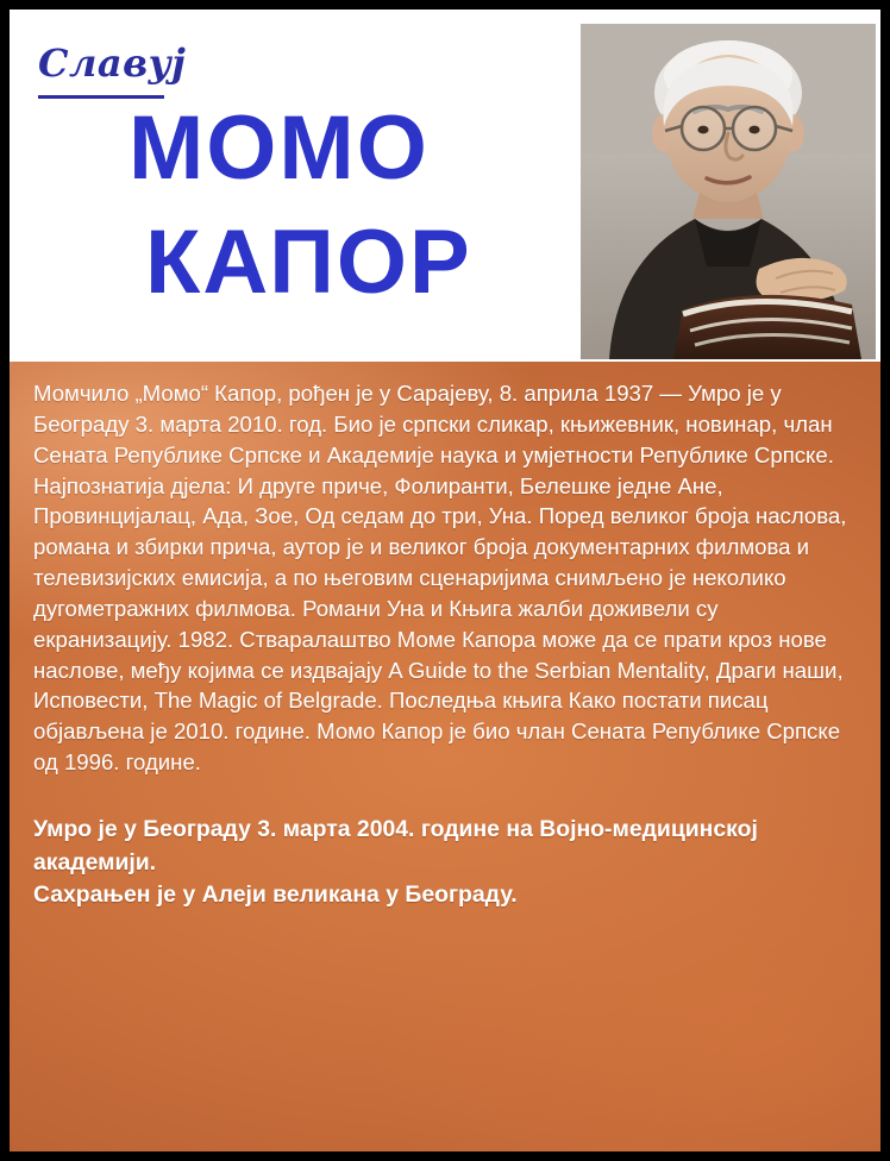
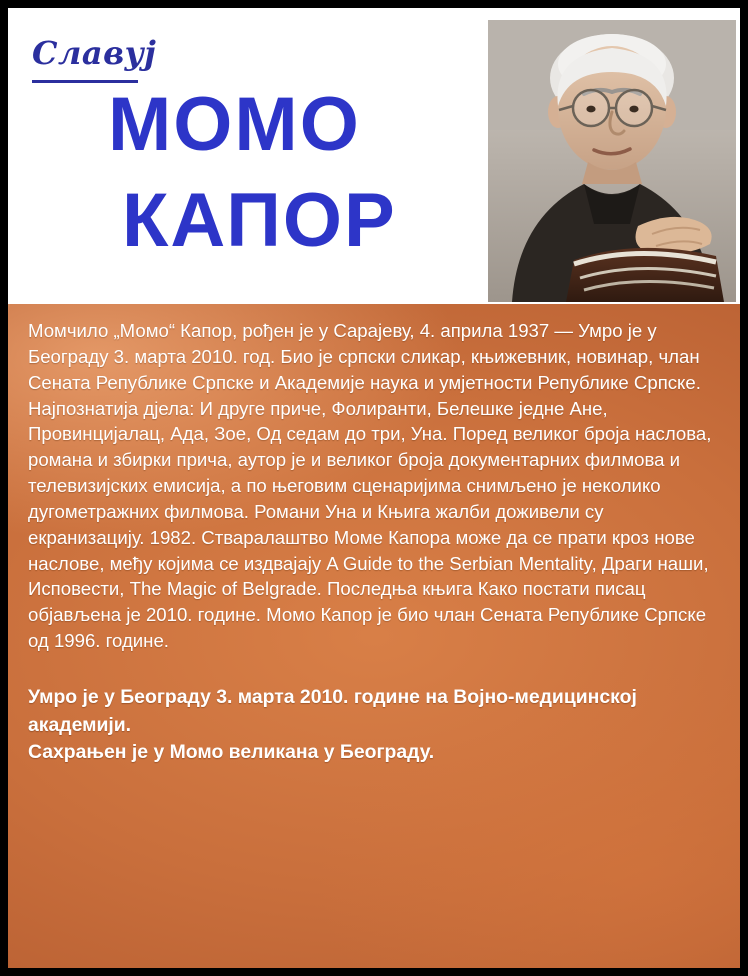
  Славуј
  МОМО
  КАПОР
- Момчило „Момо“ Капор, рођен је у Сарајеву, 8. априла 1937 — Умро је у Београду 3. марта 2010. год. Био је српски сликар, књижевник, новинар, члан Сената Републике Српске и Академије наука и умјетности Републике Српске.
+ Момчило „Момо“ Капор, рођен је у Сарајеву, 4. априла 1937 — Умро је у Београду 3. марта 2010. год. Био је српски сликар, књижевник, новинар, члан Сената Републике Српске и Академије наука и умјетности Републике Српске.
  Најпознатија дјела: И друге приче, Фолиранти, Белешке једне Ане, Провинцијалац, Ада, Зое, Од седам до три, Уна. Поред великог броја наслова, романа и збирки прича, аутор је и великог броја документарних филмова и телевизијских емисија, а по његовим сценаријима снимљено је неколико дугометражних филмова. Романи Уна и Књига жалби доживели су екранизацију. 1982. Стваралаштво Моме Капора може да се прати кроз нове наслове, међу којима се издвајају A Guide to the Serbian Mentality, Драги наши, Исповести, The Magic of Belgrade. Последња књига Како постати писац објављена је 2010. године. Момо Капор је био члан Сената Републике Српске од 1996. године.
- Умро је у Београду 3. марта 2004. године на Војно-медицинској академији.
+ Умро је у Београду 3. марта 2010. године на Војно-медицинској академији.
- Сахрањен је у Алеји великана у Београду.
+ Сахрањен је у Момо великана у Београду.
